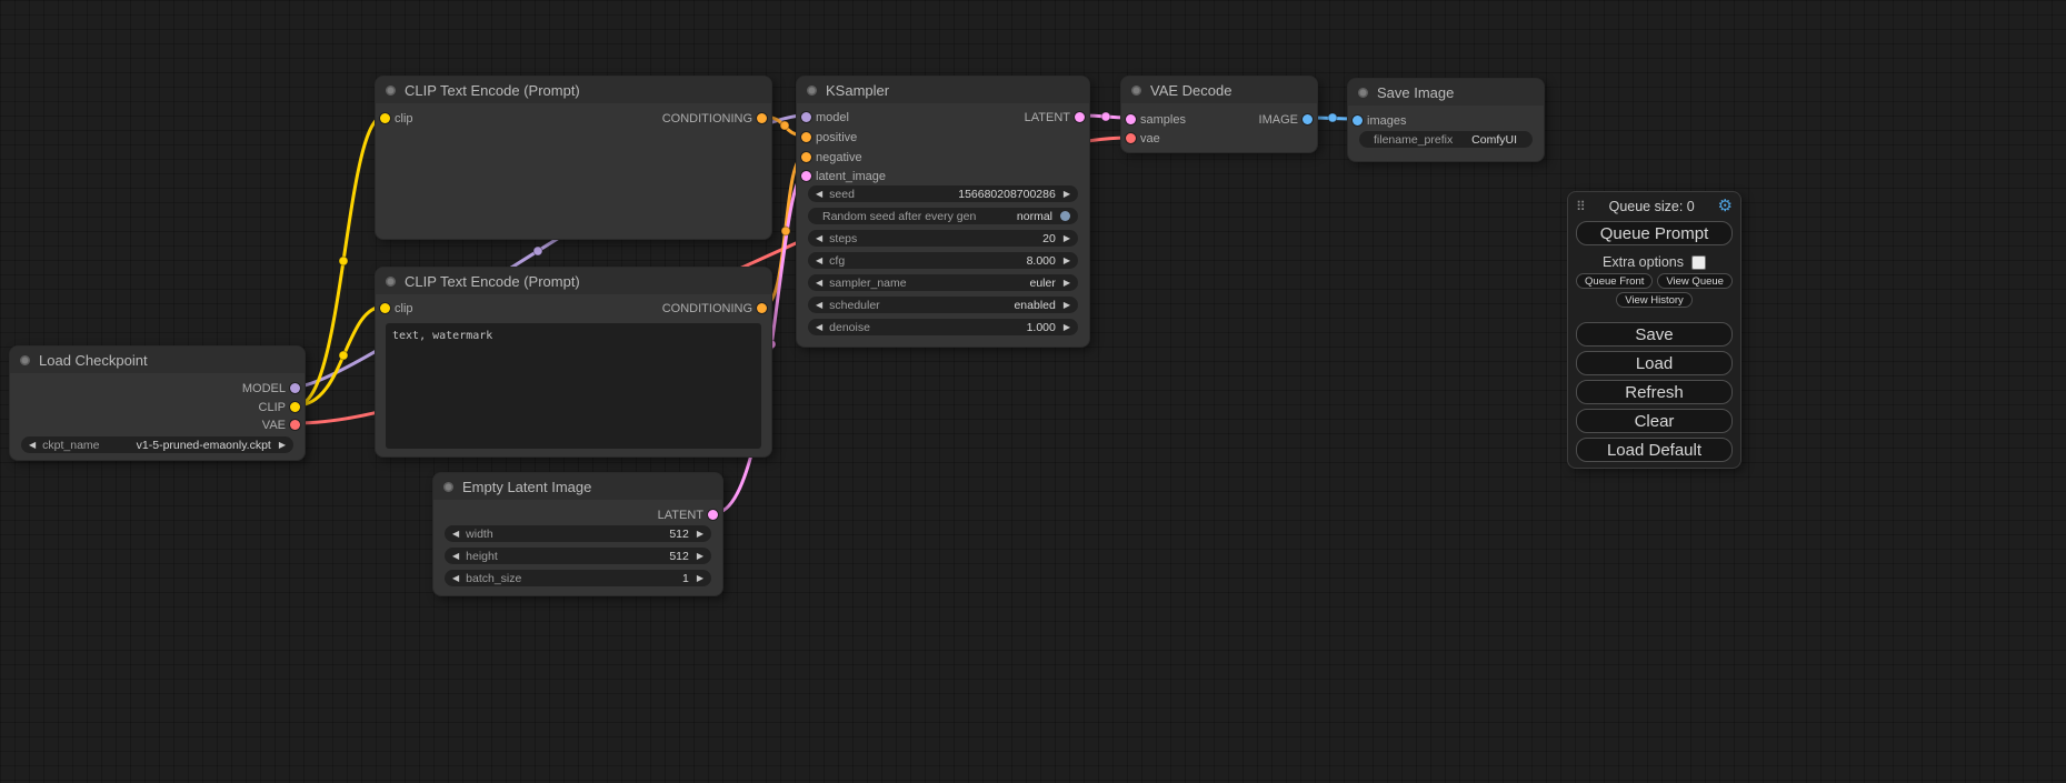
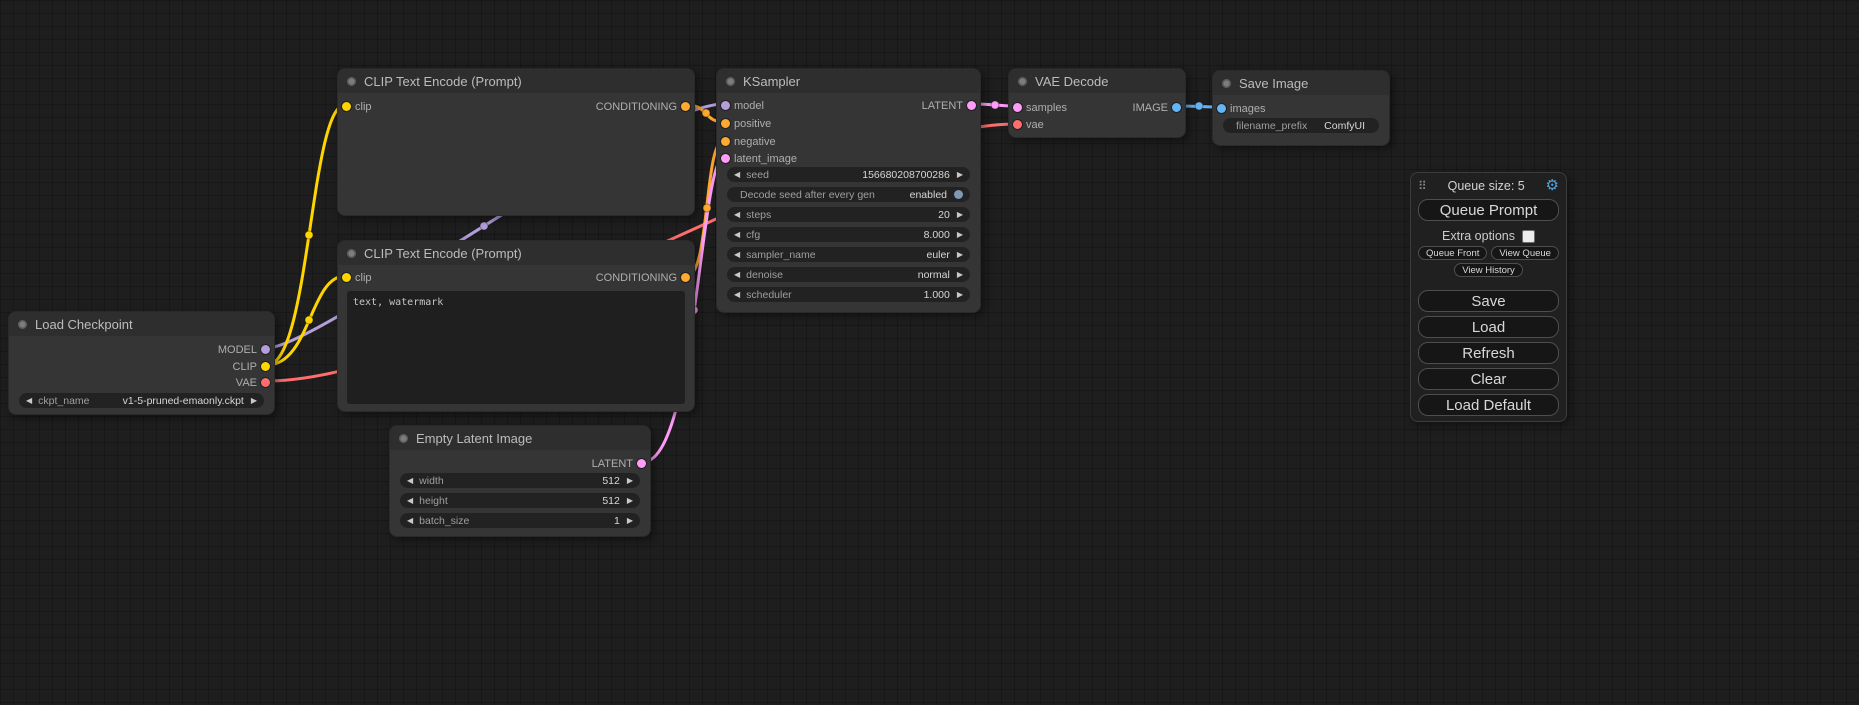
  Load Checkpoint
  MODEL
  CLIP
  VAE
  ◀
  ckpt_name
  v1-5-pruned-emaonly.ckpt
  ▶
  CLIP Text Encode (Prompt)
  clip
  CONDITIONING
  CLIP Text Encode (Prompt)
  clip
  CONDITIONING
  text, watermark
  Empty Latent Image
  LATENT
  ◀
  width
  512
  ▶
  ◀
  height
  512
  ▶
  ◀
  batch_size
  1
  ▶
  KSampler
  model
  LATENT
  positive
  negative
  latent_image
  ◀
  seed
  156680208700286
  ▶
- Random seed after every gen
+ Decode seed after every gen
- normal
+ enabled
  ◀
  steps
  20
  ▶
  ◀
  cfg
  8.000
  ▶
  ◀
  sampler_name
  euler
  ▶
  ◀
- scheduler
+ denoise
- enabled
+ normal
  ▶
  ◀
- denoise
+ scheduler
  1.000
  ▶
  VAE Decode
  samples
  IMAGE
  vae
  Save Image
  images
  filename_prefix
  ComfyUI
  ⠿
- Queue size: 0
+ Queue size: 5
  ⚙
  Queue Prompt
  Extra options
  Queue Front
  View Queue
  View History
  Save
  Load
  Refresh
  Clear
  Load Default
